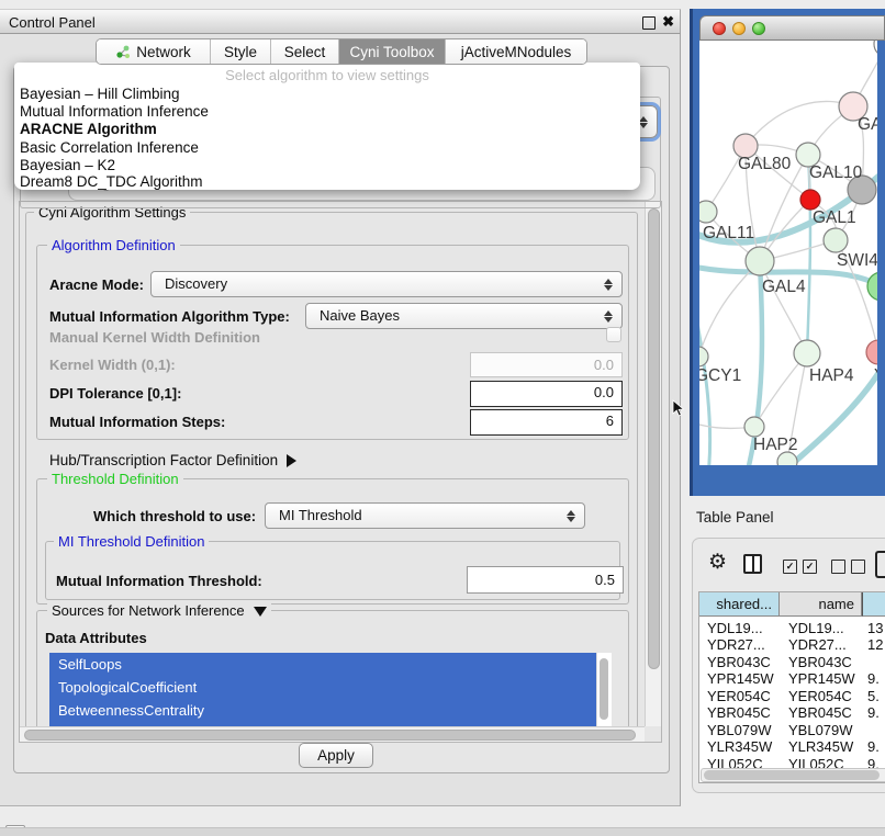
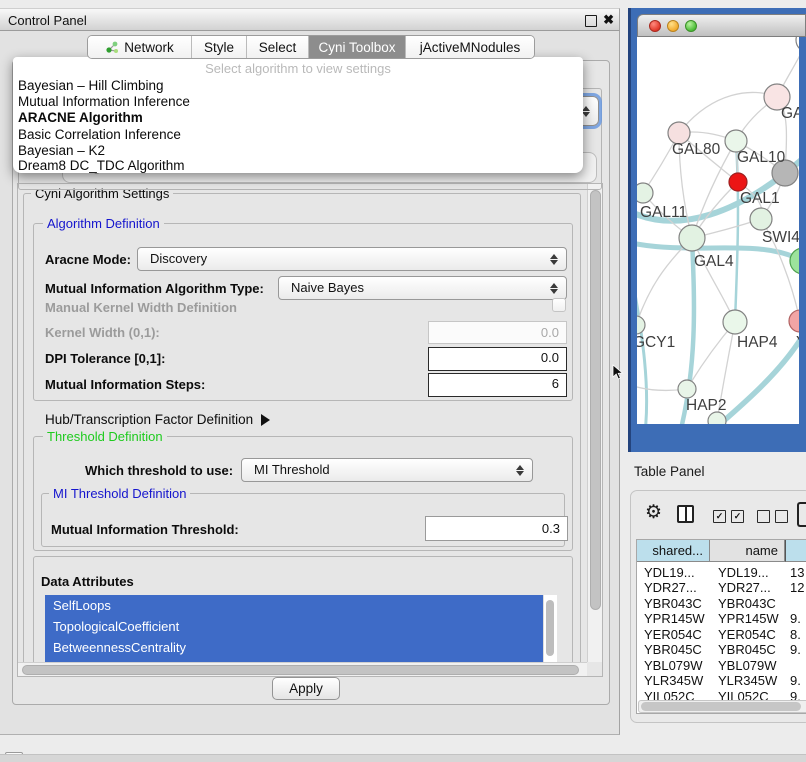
  Control Panel
  ✖
  Network
  Style
  Select
  Cyni Toolbox
  jActiveMNodules
  Select algorithm to view settings
  Bayesian – Hill Climbing
  Mutual Information Inference
  ARACNE Algorithm
  Basic Correlation Inference
  Bayesian – K2
  Dream8 DC_TDC Algorithm
  Cyni Algorithm Settings
  Algorithm Definition
  Aracne Mode:
  Discovery
  Mutual Information Algorithm Type:
  Naive Bayes
  Manual Kernel Width Definition
  Kernel Width (0,1):
  0.0
  DPI Tolerance [0,1]:
  0.0
  Mutual Information Steps:
  6
  Hub/Transcription Factor Definition
  Threshold Definition
  Which threshold to use:
  MI Threshold
  MI Threshold Definition
  Mutual Information Threshold:
- 0.5
+ 0.3
- Sources for Network Inference
  Data Attributes
  SelfLoops
  TopologicalCoefficient
  BetweennessCentrality
  Apply
  GAL80
  GAL10
  GAL1
  GAL11
  SWI4
  GAL4
  GCY1
  HAP4
  HAP2
  Table Panel
  ⚙
  ✓
  ✓
  shared...
  name
  YDL19...
  YDL19...
  13
  YDR27...
  YDR27...
  12
  YBR043C
  YBR043C
  YPR145W
  YPR145W
  9.
  YER054C
  YER054C
- 5.
+ 8.
  YBR045C
  YBR045C
  9.
  YBL079W
  YBL079W
  YLR345W
  YLR345W
  9.
  YIL052C
  YIL052C
  9.
